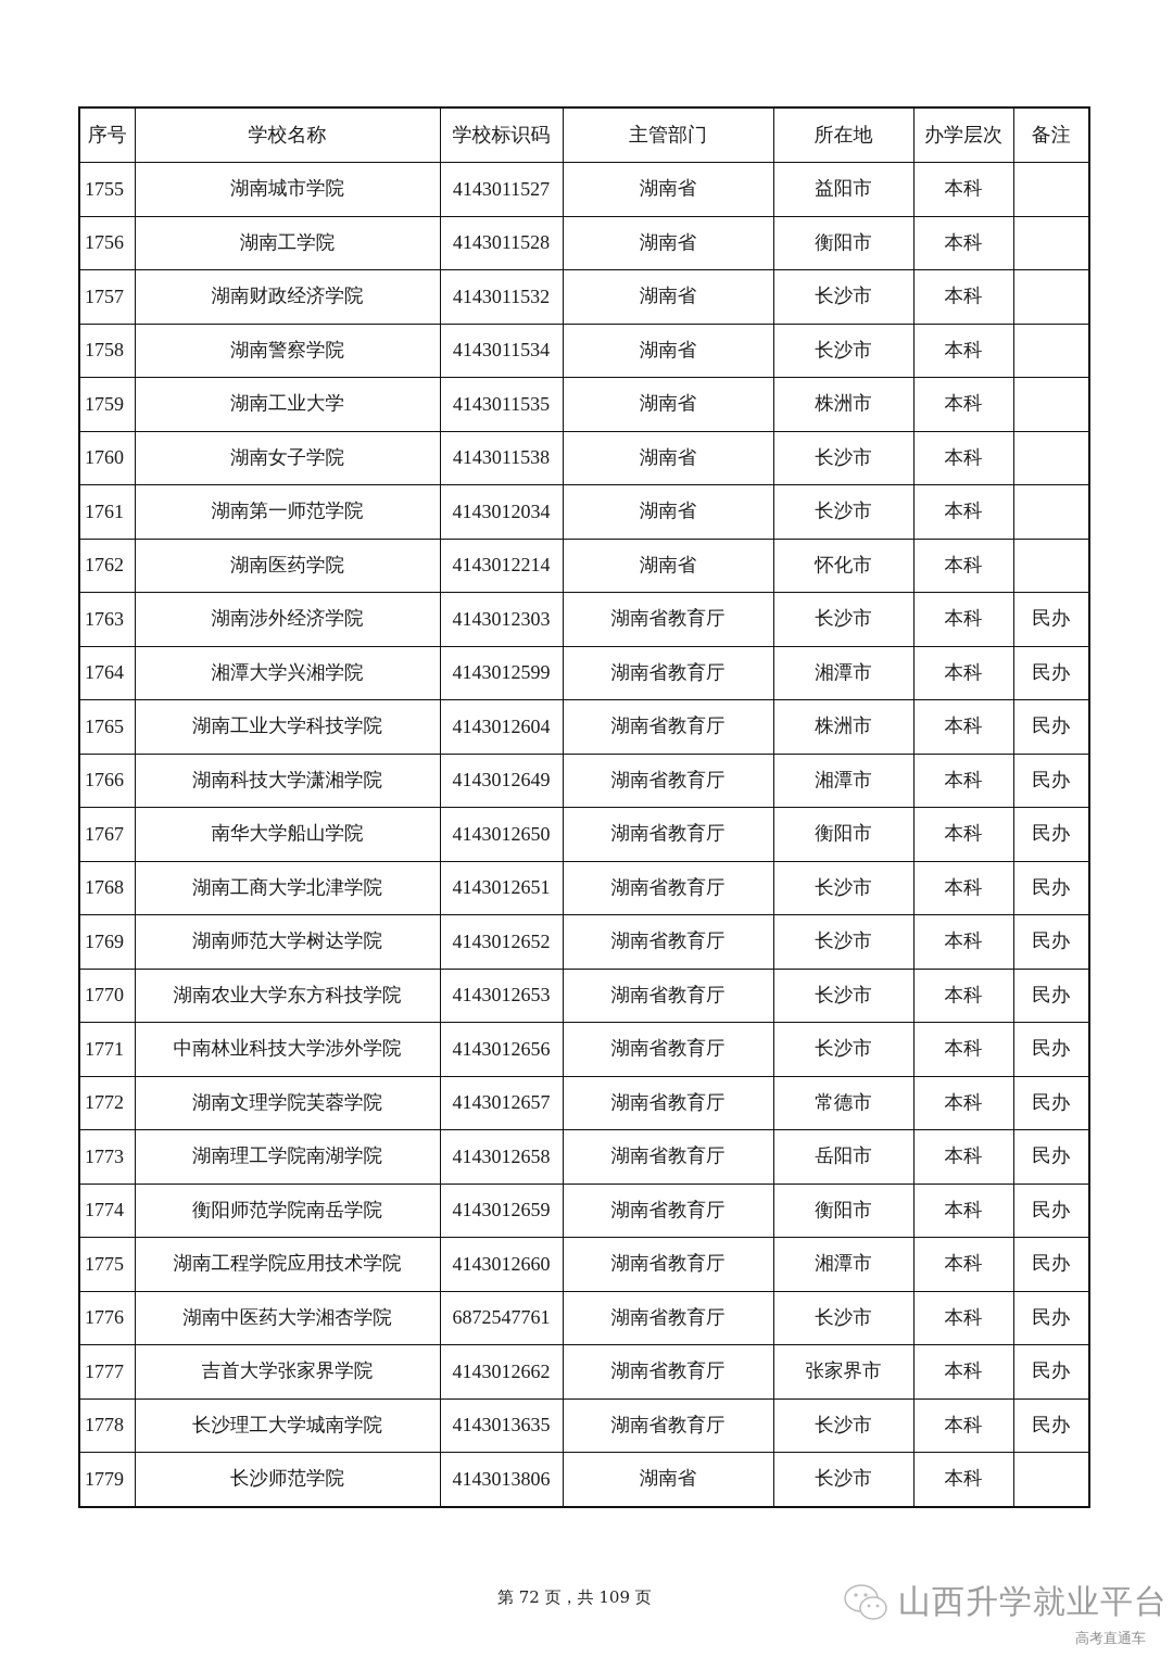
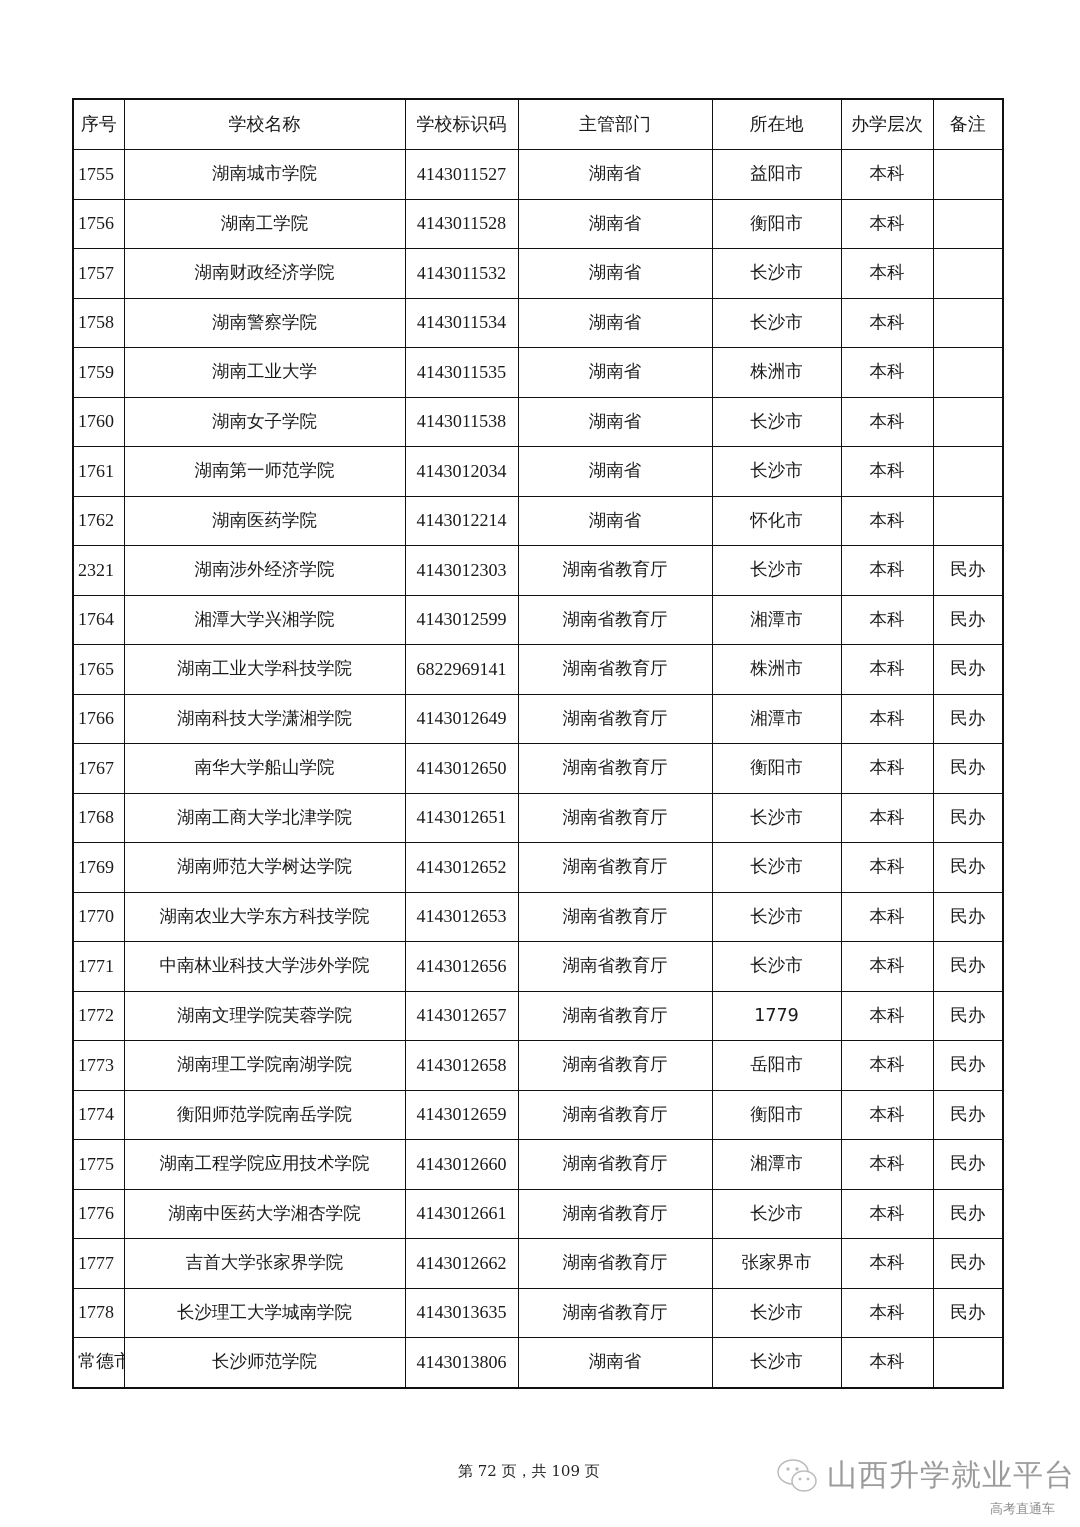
  序号	学校名称	学校标识码	主管部门	所在地	办学层次	备注
  1755	湖南城市学院	4143011527	湖南省	益阳市	本科
  1756	湖南工学院	4143011528	湖南省	衡阳市	本科
  1757	湖南财政经济学院	4143011532	湖南省	长沙市	本科
  1758	湖南警察学院	4143011534	湖南省	长沙市	本科
  1759	湖南工业大学	4143011535	湖南省	株洲市	本科
  1760	湖南女子学院	4143011538	湖南省	长沙市	本科
  1761	湖南第一师范学院	4143012034	湖南省	长沙市	本科
  1762	湖南医药学院	4143012214	湖南省	怀化市	本科
- 1763	湖南涉外经济学院	4143012303	湖南省教育厅	长沙市	本科	民办
+ 2321	湖南涉外经济学院	4143012303	湖南省教育厅	长沙市	本科	民办
  1764	湘潭大学兴湘学院	4143012599	湖南省教育厅	湘潭市	本科	民办
- 1765	湖南工业大学科技学院	4143012604	湖南省教育厅	株洲市	本科	民办
+ 1765	湖南工业大学科技学院	6822969141	湖南省教育厅	株洲市	本科	民办
  1766	湖南科技大学潇湘学院	4143012649	湖南省教育厅	湘潭市	本科	民办
  1767	南华大学船山学院	4143012650	湖南省教育厅	衡阳市	本科	民办
  1768	湖南工商大学北津学院	4143012651	湖南省教育厅	长沙市	本科	民办
  1769	湖南师范大学树达学院	4143012652	湖南省教育厅	长沙市	本科	民办
  1770	湖南农业大学东方科技学院	4143012653	湖南省教育厅	长沙市	本科	民办
  1771	中南林业科技大学涉外学院	4143012656	湖南省教育厅	长沙市	本科	民办
- 1772	湖南文理学院芙蓉学院	4143012657	湖南省教育厅	常德市	本科	民办
+ 1772	湖南文理学院芙蓉学院	4143012657	湖南省教育厅	1779	本科	民办
  1773	湖南理工学院南湖学院	4143012658	湖南省教育厅	岳阳市	本科	民办
  1774	衡阳师范学院南岳学院	4143012659	湖南省教育厅	衡阳市	本科	民办
  1775	湖南工程学院应用技术学院	4143012660	湖南省教育厅	湘潭市	本科	民办
- 1776	湖南中医药大学湘杏学院	6872547761	湖南省教育厅	长沙市	本科	民办
+ 1776	湖南中医药大学湘杏学院	4143012661	湖南省教育厅	长沙市	本科	民办
  1777	吉首大学张家界学院	4143012662	湖南省教育厅	张家界市	本科	民办
  1778	长沙理工大学城南学院	4143013635	湖南省教育厅	长沙市	本科	民办
- 1779	长沙师范学院	4143013806	湖南省	长沙市	本科
+ 常德市	长沙师范学院	4143013806	湖南省	长沙市	本科
  第 72 页，共 109 页
  山西升学就业平台
  高考直通车
